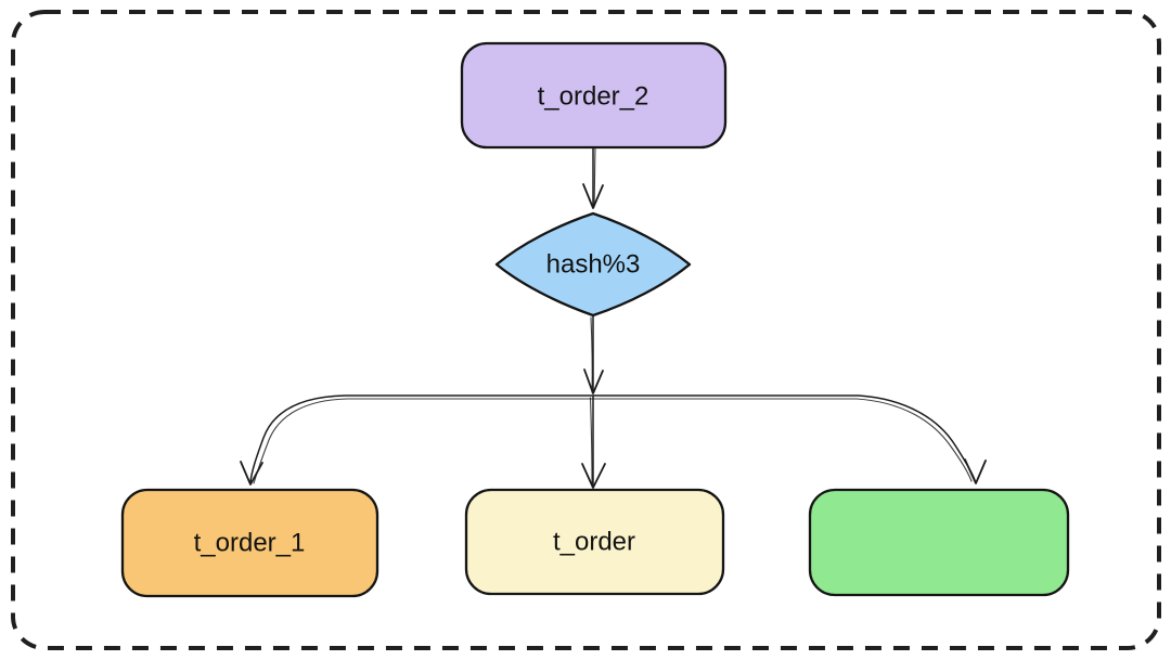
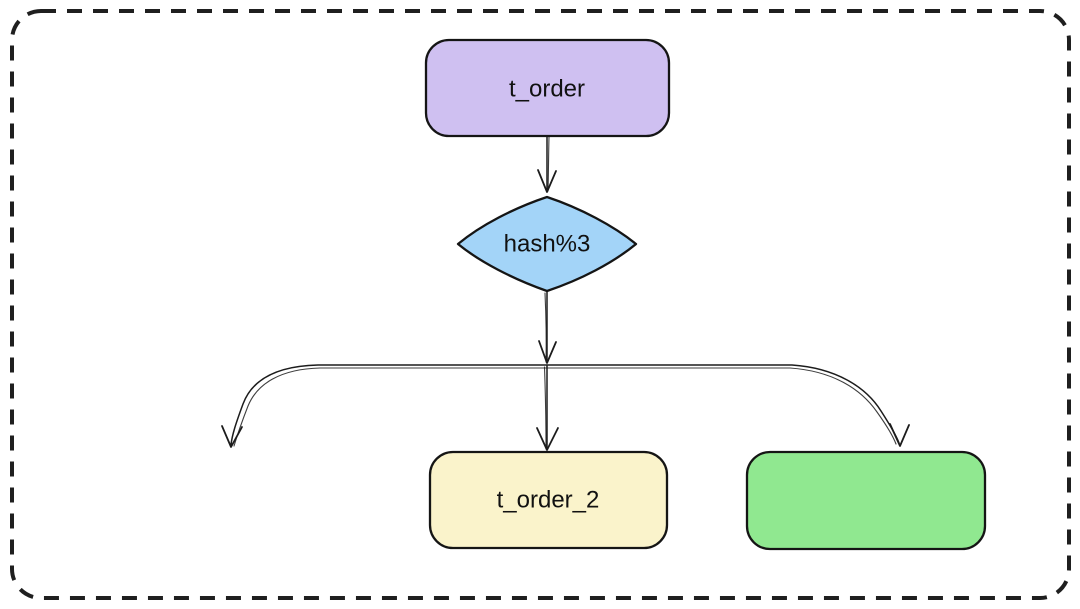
- t_order_2
+ t_order
  hash%3
- t_order_1
- t_order
+ t_order_2
